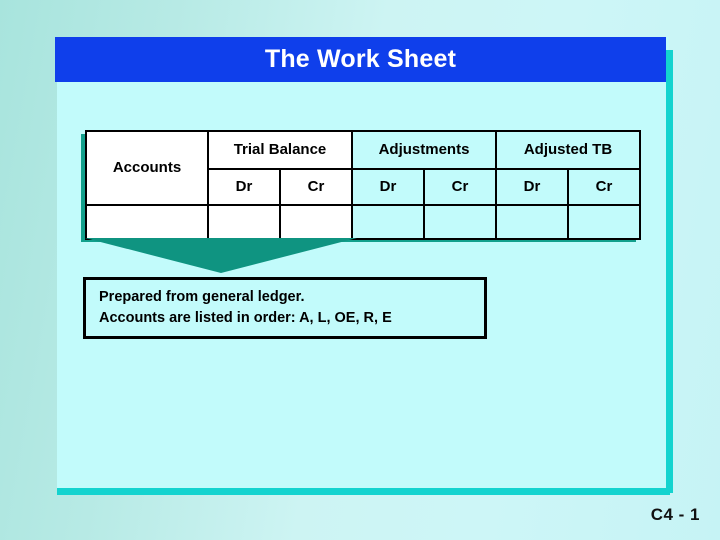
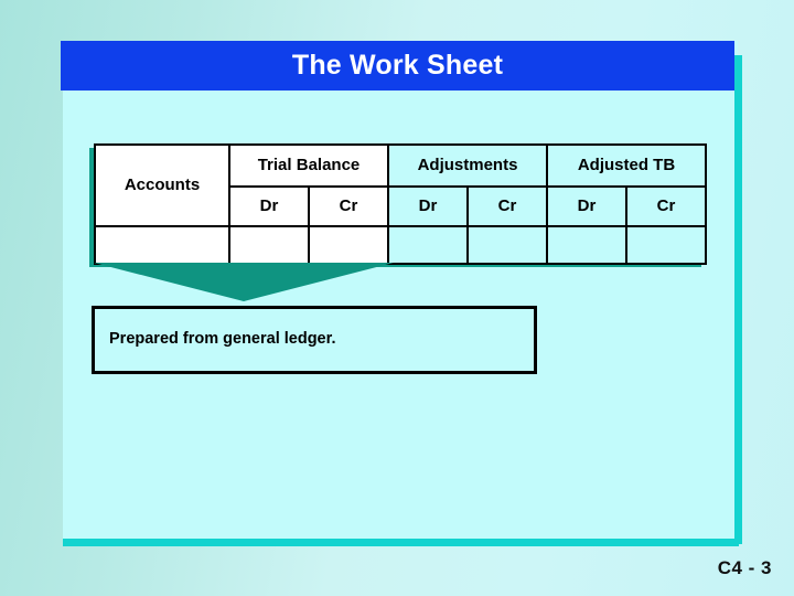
  The Work Sheet
  Accounts	Trial Balance	Adjustments	Adjusted TB
  Dr	Cr	Dr	Cr	Dr	Cr
  Prepared from general ledger.
- Accounts are listed in order: A, L, OE, R, E
- C4 - 1
+ C4 - 3
